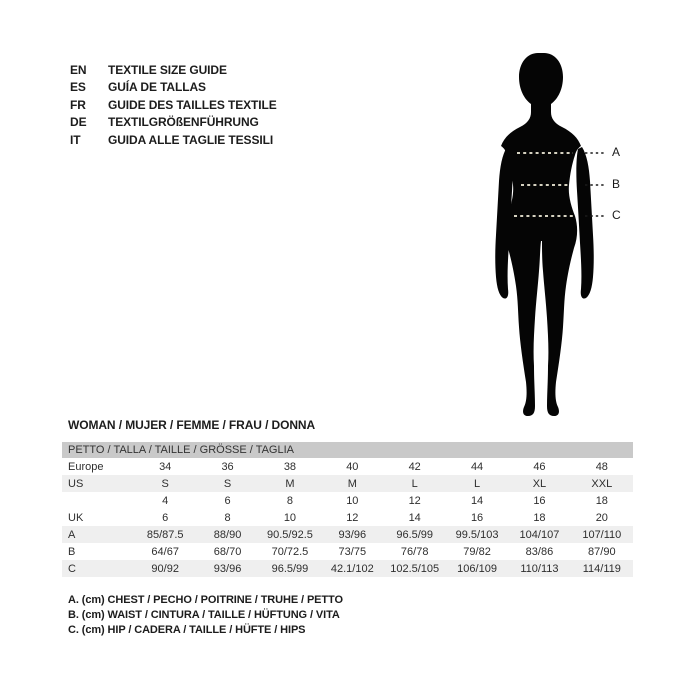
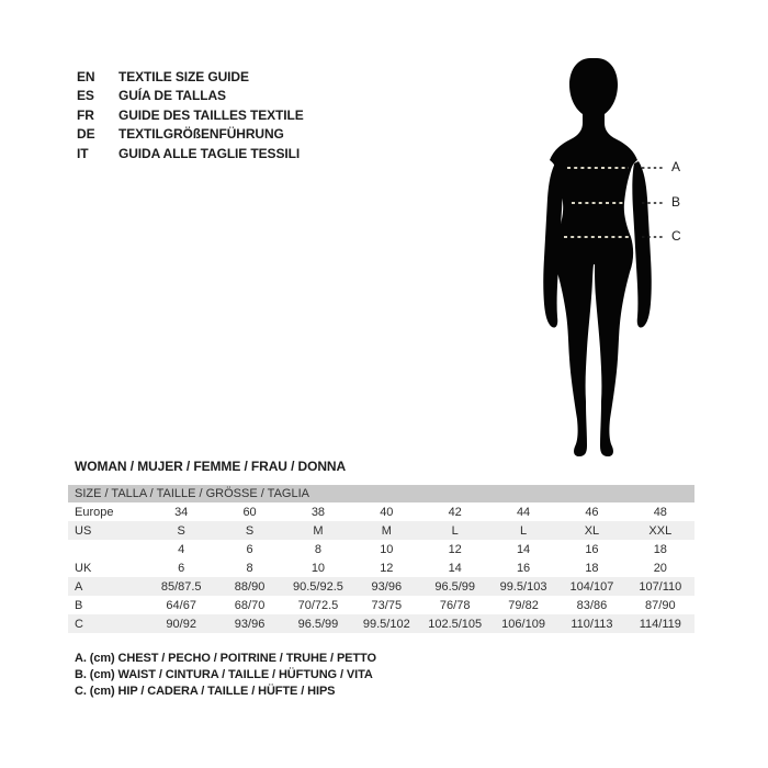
  EN
  TEXTILE SIZE GUIDE
  ES
  GUÍA DE TALLAS
  FR
  GUIDE DES TAILLES TEXTILE
  DE
  TEXTILGRÖßENFÜHRUNG
  IT
  GUIDA ALLE TAGLIE TESSILI
  A
  B
  C
  WOMAN / MUJER / FEMME / FRAU / DONNA
- PETTO / TALLA / TAILLE / GRÖSSE / TAGLIA
+ SIZE / TALLA / TAILLE / GRÖSSE / TAGLIA
- Europe	34	36	38	40	42	44	46	48
+ Europe	34	60	38	40	42	44	46	48
  US	S	S	M	M	L	L	XL	XXL
  	4	6	8	10	12	14	16	18
  UK	6	8	10	12	14	16	18	20
  A	85/87.5	88/90	90.5/92.5	93/96	96.5/99	99.5/103	104/107	107/110
  B	64/67	68/70	70/72.5	73/75	76/78	79/82	83/86	87/90
- C	90/92	93/96	96.5/99	42.1/102	102.5/105	106/109	110/113	114/119
+ C	90/92	93/96	96.5/99	99.5/102	102.5/105	106/109	110/113	114/119
  A. (cm) CHEST / PECHO / POITRINE / TRUHE / PETTO
  B. (cm) WAIST / CINTURA / TAILLE / HÜFTUNG / VITA
  C. (cm) HIP / CADERA / TAILLE / HÜFTE / HIPS
